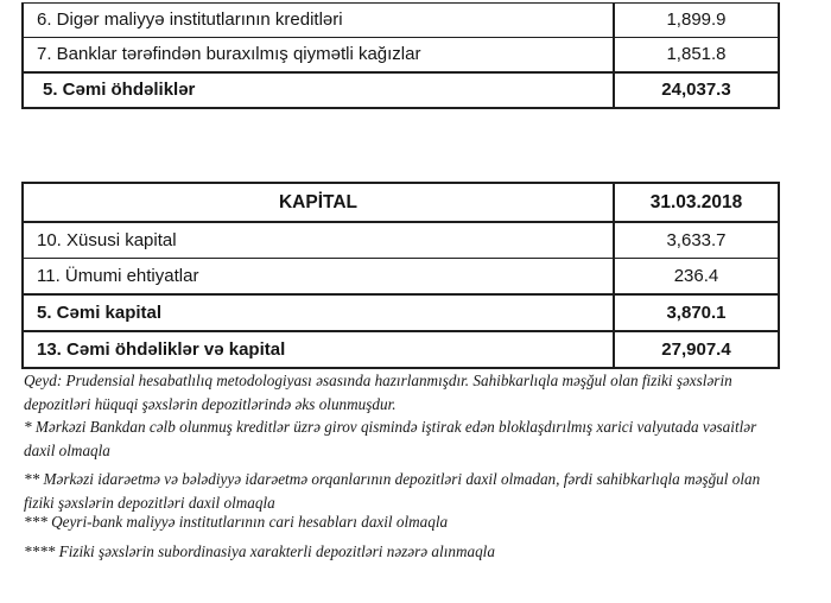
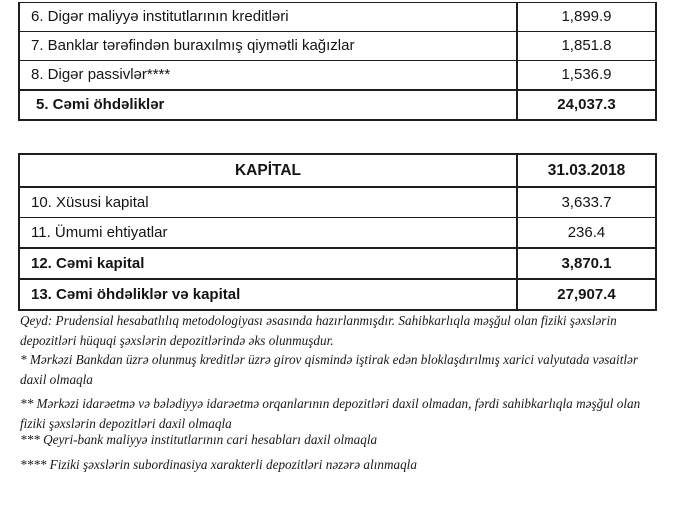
  6. Digər maliyyə institutlarının kreditləri	1,899.9
  7. Banklar tərəfindən buraxılmış qiymətli kağızlar	1,851.8
+ 8. Digər passivlər****	1,536.9
  5. Cəmi öhdəliklər	24,037.3
  KAPİTAL	31.03.2018
  10. Xüsusi kapital	3,633.7
  11. Ümumi ehtiyatlar	236.4
- 5. Cəmi kapital	3,870.1
+ 12. Cəmi kapital	3,870.1
  13. Cəmi öhdəliklər və kapital	27,907.4
  Qeyd: Prudensial hesabatlılıq metodologiyası əsasında hazırlanmışdır. Sahibkarlıqla məşğul olan fiziki şəxslərin depozitləri hüquqi şəxslərin depozitlərində əks olunmuşdur.
- * Mərkəzi Bankdan cəlb olunmuş kreditlər üzrə girov qismində iştirak edən bloklaşdırılmış xarici valyutada vəsaitlər daxil olmaqla
+ * Mərkəzi Bankdan üzrə olunmuş kreditlər üzrə girov qismində iştirak edən bloklaşdırılmış xarici valyutada vəsaitlər daxil olmaqla
  ** Mərkəzi idarəetmə və bələdiyyə idarəetmə orqanlarının depozitləri daxil olmadan, fərdi sahibkarlıqla məşğul olan fiziki şəxslərin depozitləri daxil olmaqla
  *** Qeyri-bank maliyyə institutlarının cari hesabları daxil olmaqla
  **** Fiziki şəxslərin subordinasiya xarakterli depozitləri nəzərə alınmaqla
